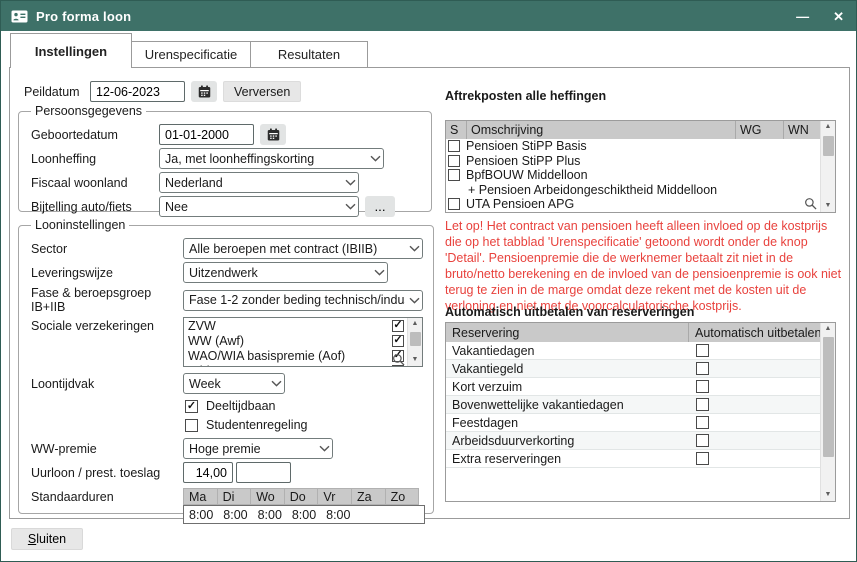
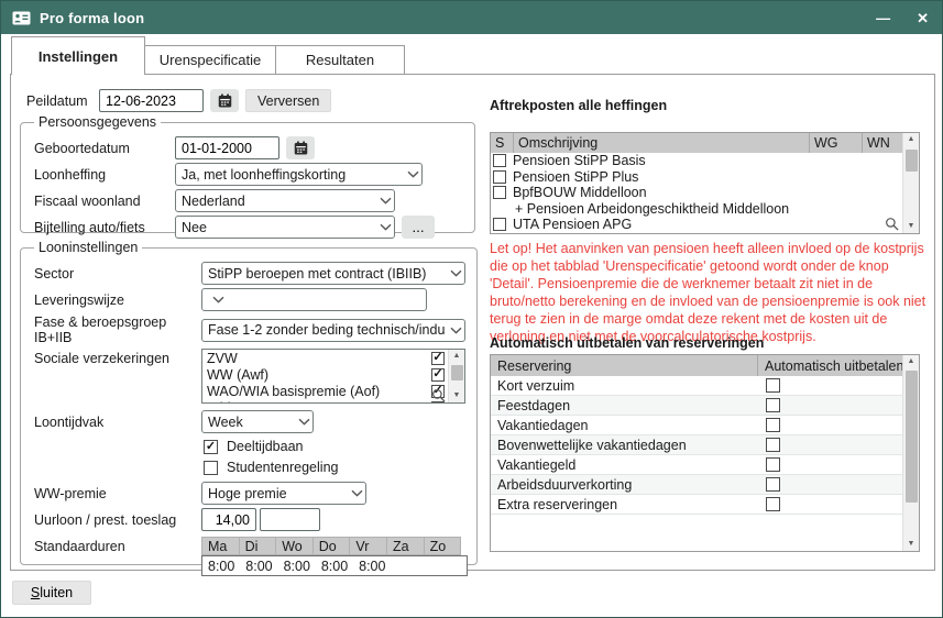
  Pro forma loon
  —
  ✕
  Instellingen
  Urenspecificatie
  Resultaten
  Peildatum
  12-06-2023
  Verversen
  Persoonsgegevens
  Geboortedatum
  01-01-2000
  Loonheffing
  Ja, met loonheffingskorting
  Fiscaal woonland
  Nederland
  Bijtelling auto/fiets
  Nee
  ...
  Looninstellingen
  Sector
- Alle beroepen met contract (IBIIB)
+ StiPP beroepen met contract (IBIIB)
  Leveringswijze
- Uitzendwerk
  Fase & beroepsgroep IB+IIB
  Fase 1-2 zonder beding technisch/indu
  Sociale verzekeringen
  ZVW
  ✓
  WW (Awf)
  ✓
  WAO/WIA basispremie (Aof)
  Loontijdvak
  Week
  ✓
  Deeltijdbaan
  Studentenregeling
  WW-premie
  Hoge premie
  Uurloon / prest. toeslag
  14,00
  Standaarduren
  Ma
  Di
  Wo
  Do
  Vr
  Za
  Zo
  8:00
  8:00
  8:00
  8:00
  8:00
  Aftrekposten alle heffingen
  S
  Omschrijving
  WG
  WN
  Pensioen StiPP Basis
  Pensioen StiPP Plus
  BpfBOUW Middelloon
  + Pensioen Arbeidongeschiktheid Middelloon
  UTA Pensioen APG
- Let op! Het contract van pensioen heeft alleen invloed op de kostprijs die op het tabblad 'Urenspecificatie' getoond wordt onder de knop 'Detail'. Pensioenpremie die de werknemer betaalt zit niet in de bruto/netto berekening en de invloed van de pensioenpremie is ook niet terug te zien in de marge omdat deze rekent met de kosten uit de verloning en niet met de voorcalculatorische kostprijs.
+ Let op! Het aanvinken van pensioen heeft alleen invloed op de kostprijs die op het tabblad 'Urenspecificatie' getoond wordt onder de knop 'Detail'. Pensioenpremie die de werknemer betaalt zit niet in de bruto/netto berekening en de invloed van de pensioenpremie is ook niet terug te zien in de marge omdat deze rekent met de kosten uit de verloning en niet met de voorcalculatorische kostprijs.
  Automatisch uitbetalen van reserveringen
  Reservering
  Automatisch uitbetalen
- Vakantiedagen
+ Kort verzuim
- Vakantiegeld
+ Feestdagen
- Kort verzuim
+ Vakantiedagen
  Bovenwettelijke vakantiedagen
- Feestdagen
+ Vakantiegeld
  Arbeidsduurverkorting
  Extra reserveringen
  Sluiten
